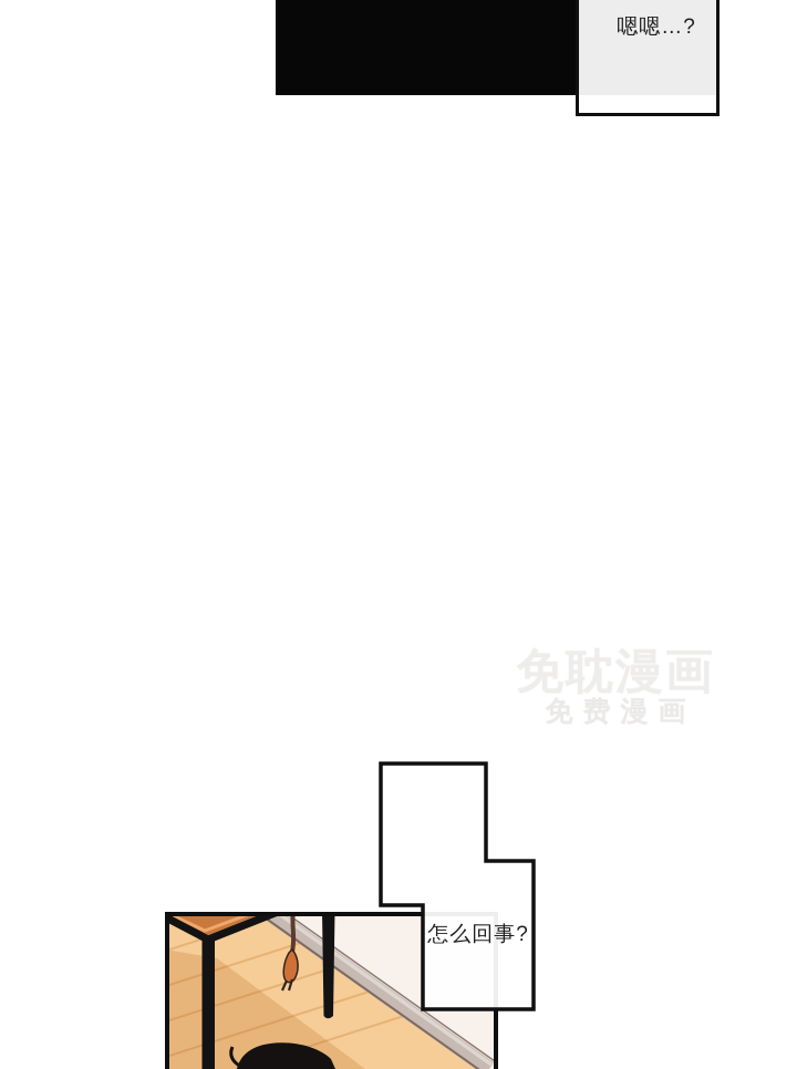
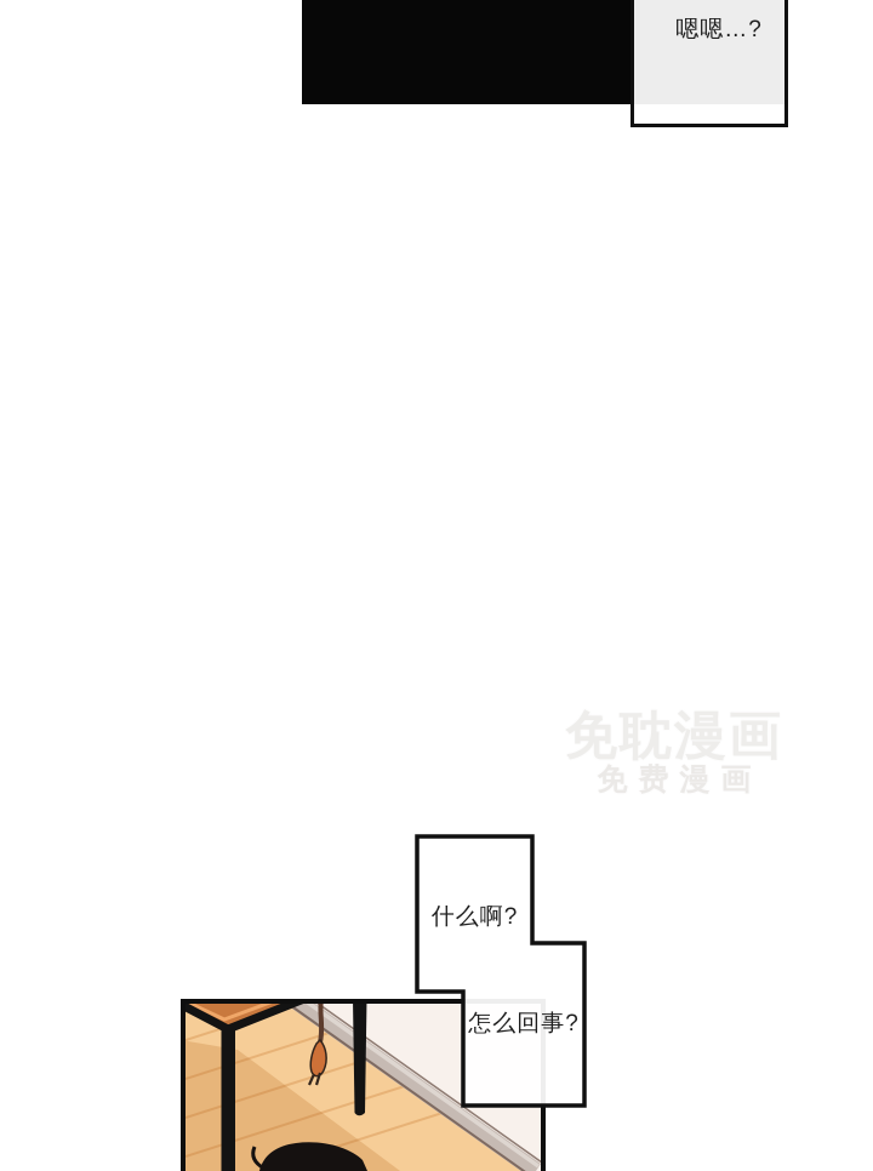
  嗯嗯…?
  免耽漫画
  免费漫画
+ 什么啊?
  怎么回事?
